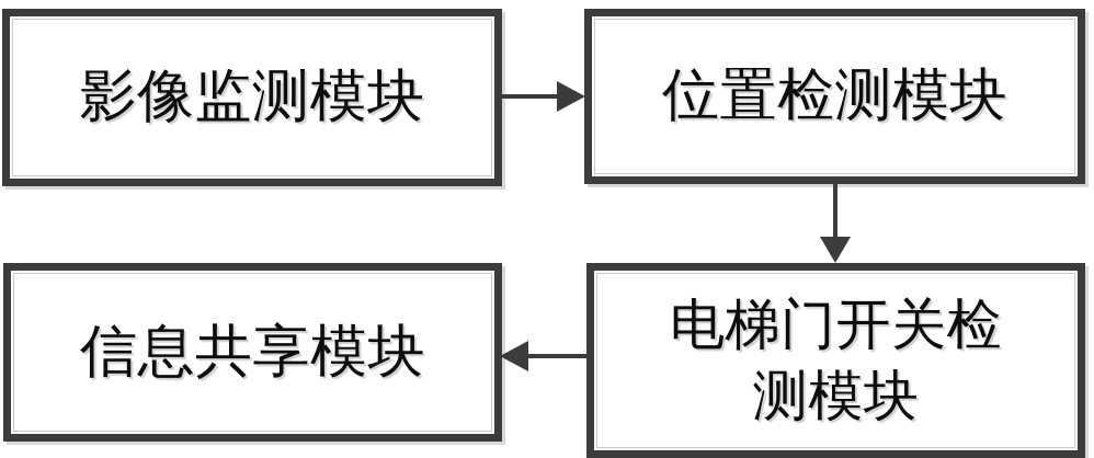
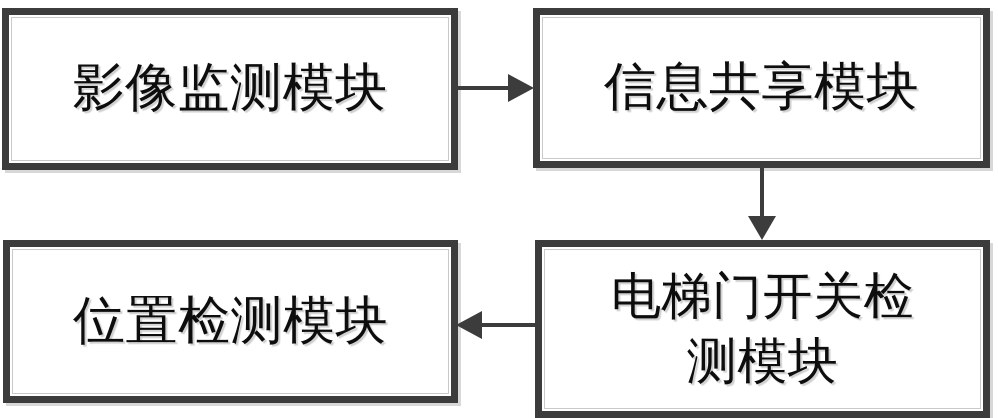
  影像监测模块
- 位置检测模块
+ 信息共享模块
  电梯门开关检
  测模块
- 信息共享模块
+ 位置检测模块
